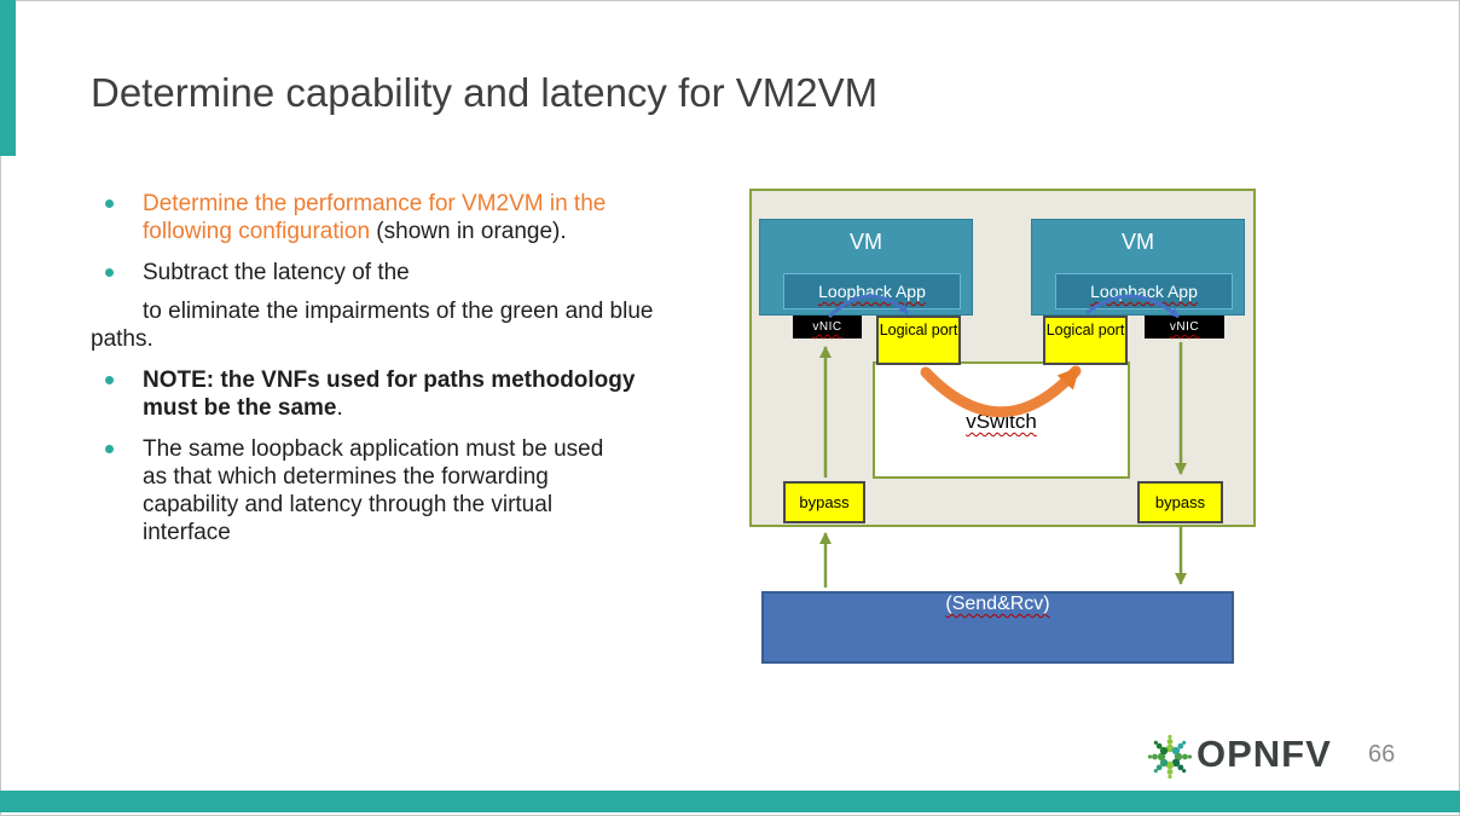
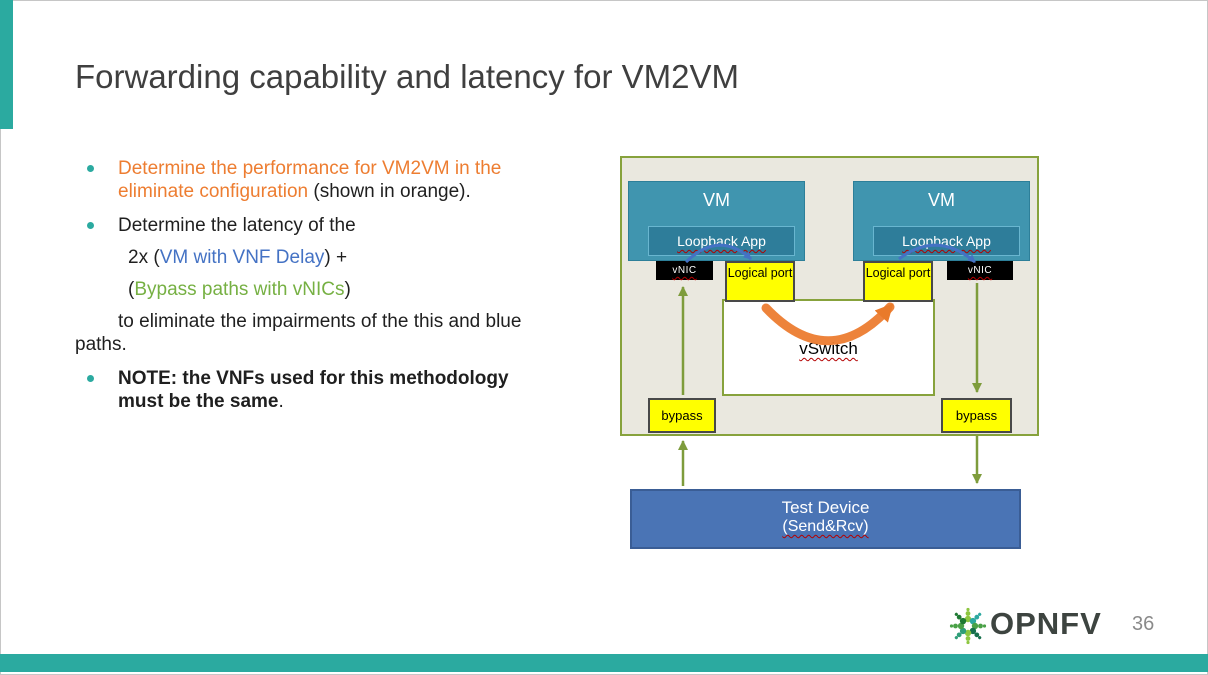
- Determine capability and latency for VM2VM
+ Forwarding capability and latency for VM2VM
- Determine the performance for VM2VM in the following configuration (shown in orange).
+ Determine the performance for VM2VM in the eliminate configuration (shown in orange).
- Subtract the latency of the
+ Determine the latency of the
+ 2x (VM with VNF Delay) +
+ (Bypass paths with vNICs)
- to eliminate the impairments of the green and blue paths.
+ to eliminate the impairments of the this and blue paths.
- NOTE: the VNFs used for paths methodology must be the same.
+ NOTE: the VNFs used for this methodology must be the same.
- The same loopback application must be used as that which determines the forwarding capability and latency through the virtual interface
  VM
  VM
  Loopback App
  Loopback App
  vNIC
  vNIC
  Logical port
  Logical port
  vSwitch
  bypass
  bypass
+ Test Device
  (Send&Rcv)
  OPNFV
- 66
+ 36
